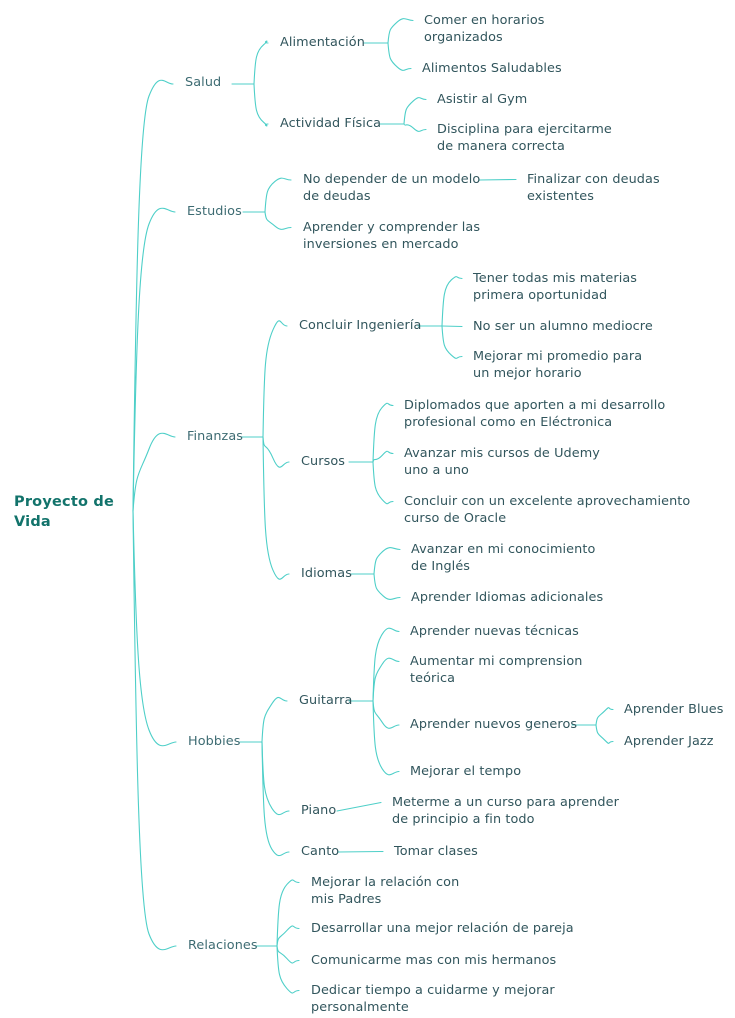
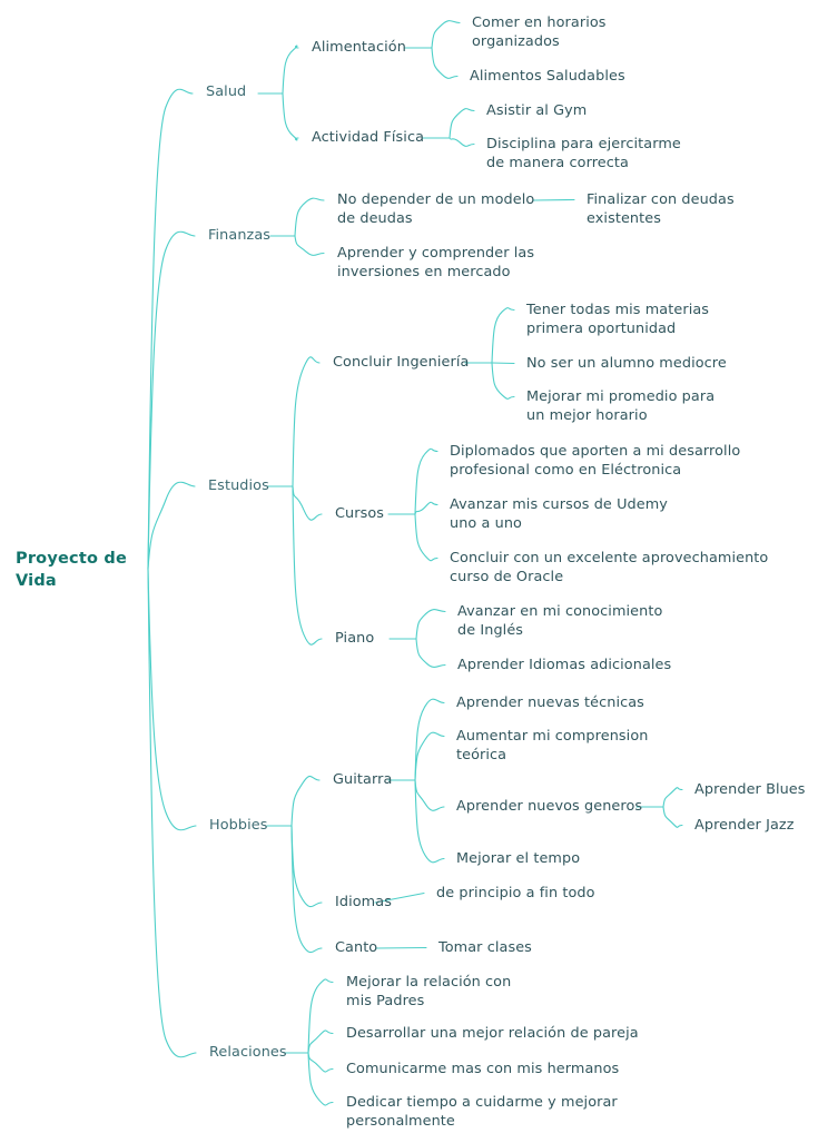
  Proyecto de
  Vida
  Salud
  Alimentación
  Comer en horarios
  organizados
  Alimentos Saludables
  Actividad Física
  Asistir al Gym
  Disciplina para ejercitarme
  de manera correcta
- Estudios
+ Finanzas
  No depender de un modelo
  de deudas
  Finalizar con deudas
  existentes
  Aprender y comprender las
  inversiones en mercado
- Finanzas
+ Estudios
  Concluir Ingeniería
  Tener todas mis materias
  primera oportunidad
  No ser un alumno mediocre
  Mejorar mi promedio para
  un mejor horario
  Cursos
  Diplomados que aporten a mi desarrollo
  profesional como en Eléctronica
  Avanzar mis cursos de Udemy
  uno a uno
  Concluir con un excelente aprovechamiento
  curso de Oracle
- Idiomas
+ Piano
  Avanzar en mi conocimiento
  de Inglés
  Aprender Idiomas adicionales
  Hobbies
  Guitarra
  Aprender nuevas técnicas
  Aumentar mi comprension
  teórica
  Aprender nuevos generos
  Aprender Blues
  Aprender Jazz
  Mejorar el tempo
- Piano
+ Idiomas
- Meterme a un curso para aprender
  de principio a fin todo
  Canto
  Tomar clases
  Relaciones
  Mejorar la relación con
  mis Padres
  Desarrollar una mejor relación de pareja
  Comunicarme mas con mis hermanos
  Dedicar tiempo a cuidarme y mejorar
  personalmente
